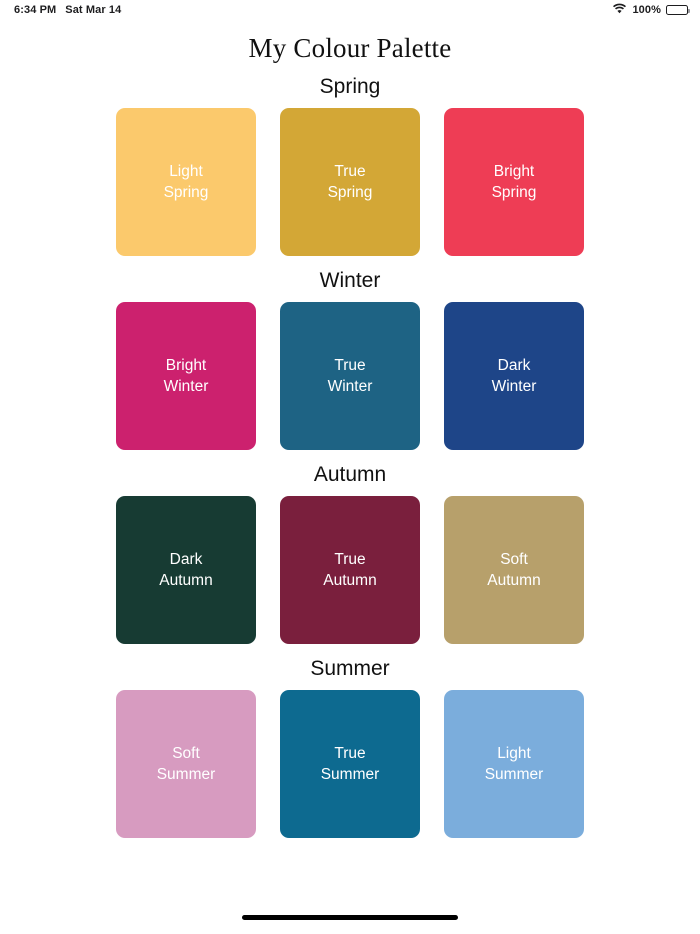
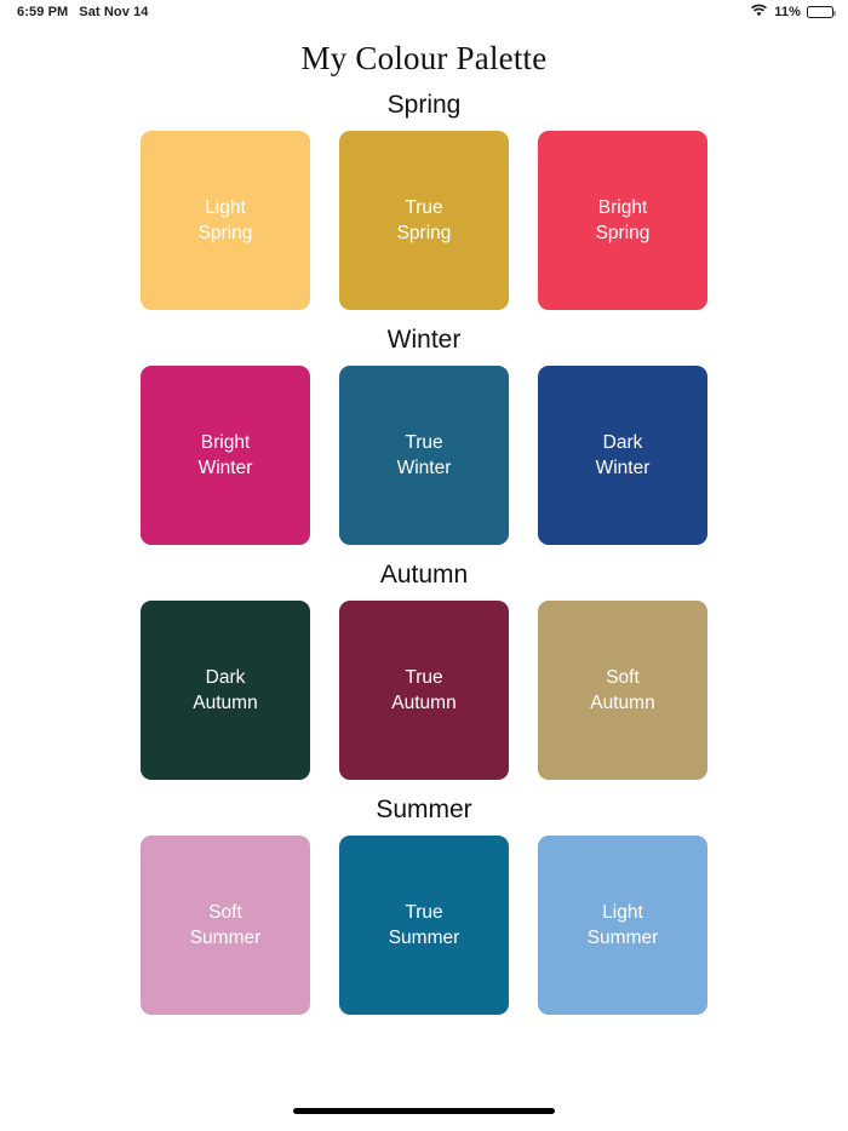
- 6:34 PM
+ 6:59 PM
- Sat Mar 14
+ Sat Nov 14
- 100%
+ 11%
  My Colour Palette
  Spring
  Light
  Spring
  True
  Spring
  Bright
  Spring
  Winter
  Bright
  Winter
  True
  Winter
  Dark
  Winter
  Autumn
  Dark
  Autumn
  True
  Autumn
  Soft
  Autumn
  Summer
  Soft
  Summer
  True
  Summer
  Light
  Summer
